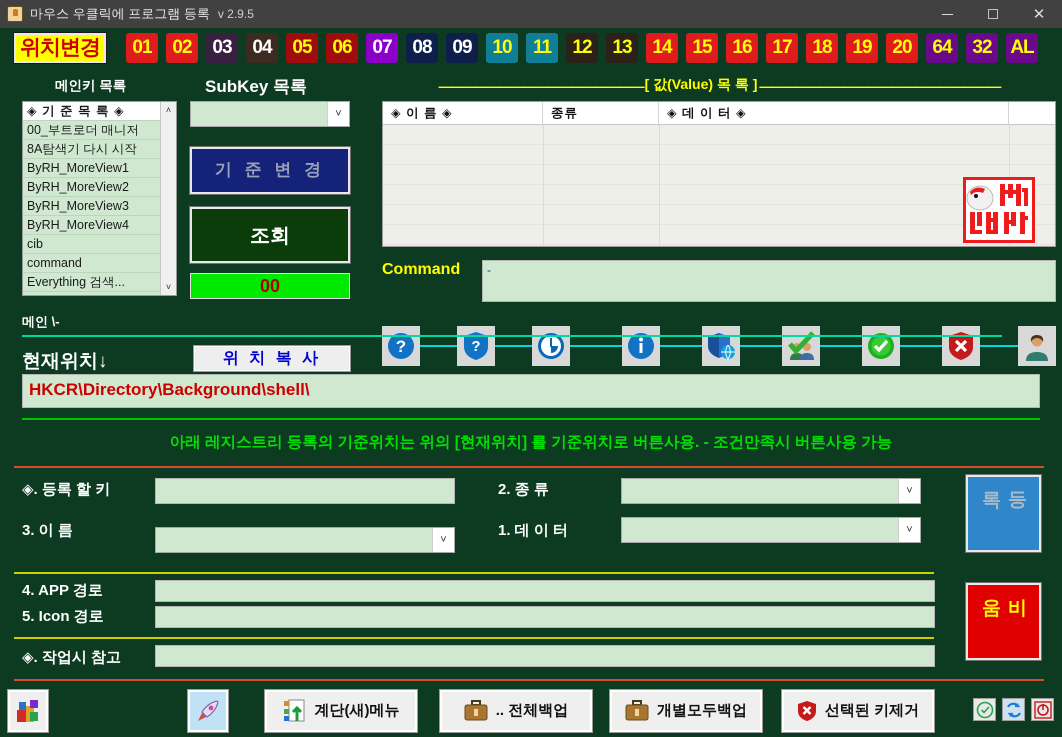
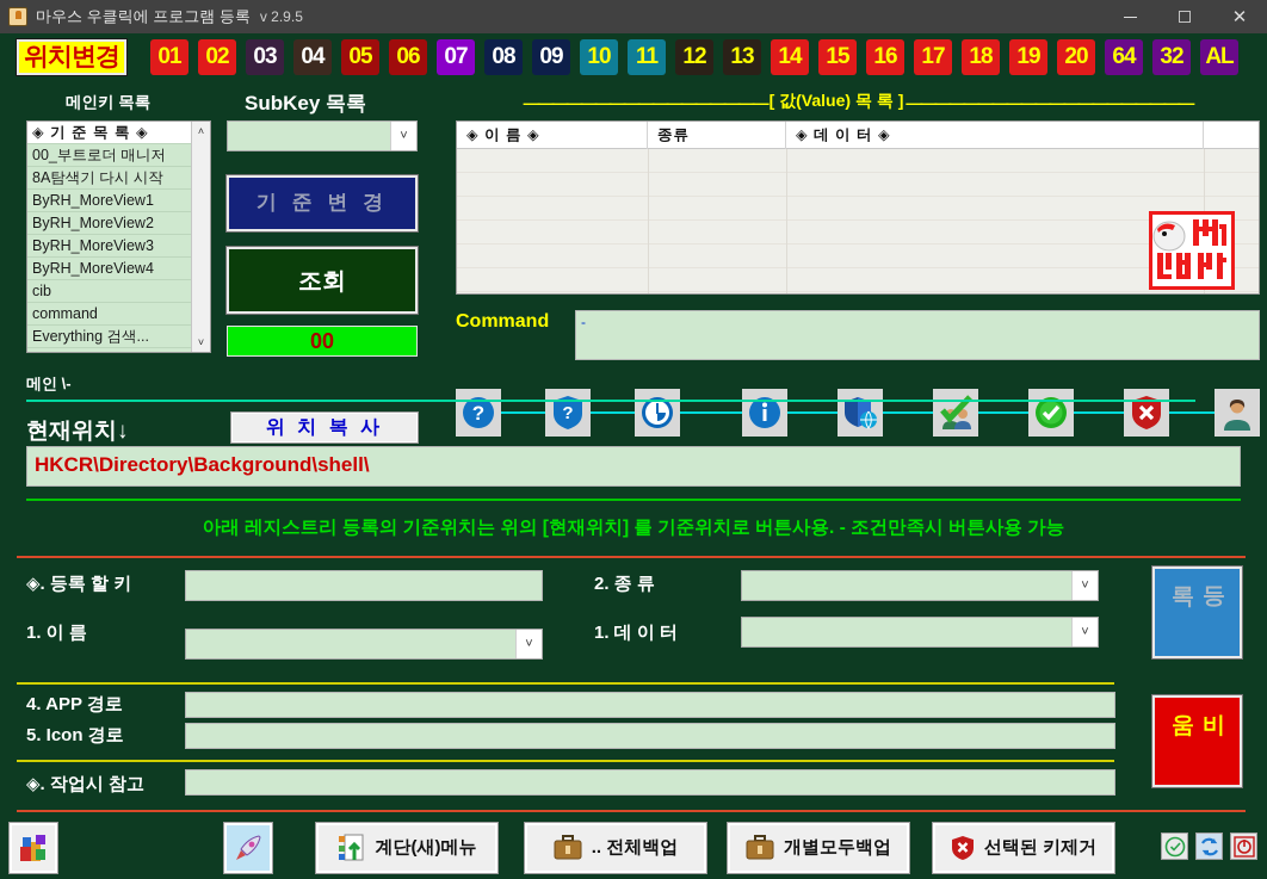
  마우스 우클릭에 프로그램 등록
  v 2.9.5
  ✕
  위치변경
  01
  02
  03
  04
  05
  06
  07
  08
  09
  10
  11
  12
  13
  14
  15
  16
  17
  18
  19
  20
  64
  32
  AL
  메인키 목록
  SubKey 목록
  ◈ 기 준 목 록 ◈
  00_부트로더 매니저
  8A탐색기 다시 시작
  ByRH_MoreView1
  ByRH_MoreView2
  ByRH_MoreView3
  ByRH_MoreView4
  cib
  command
  Everything 검색...
  ˄
  ˅
  ˅
  기 준 변 경
  조회
  00
  —————————————————
  [ 값(Value) 목 록 ]
  ————————————————————
  ◈ 이 름 ◈
  종류
  ◈ 데 이 터 ◈
  Command
  -
  ?
  ?
  메인 \-
  현재위치↓
  위 치 복 사
  HKCR\Directory\Background\shell\
  아래 레지스트리 등록의 기준위치는 위의 [현재위치] 를 기준위치로 버튼사용. - 조건만족시 버튼사용 가능
  ◈. 등록 할 키
- 3. 이 름
+ 1. 이 름
  ˅
  2. 종 류
  ˅
  1. 데 이 터
  ˅
  4. APP 경로
  5. Icon 경로
  ◈. 작업시 참고
  계단(새)메뉴
  .. 전체백업
  개별모두백업
  선택된 키제거
